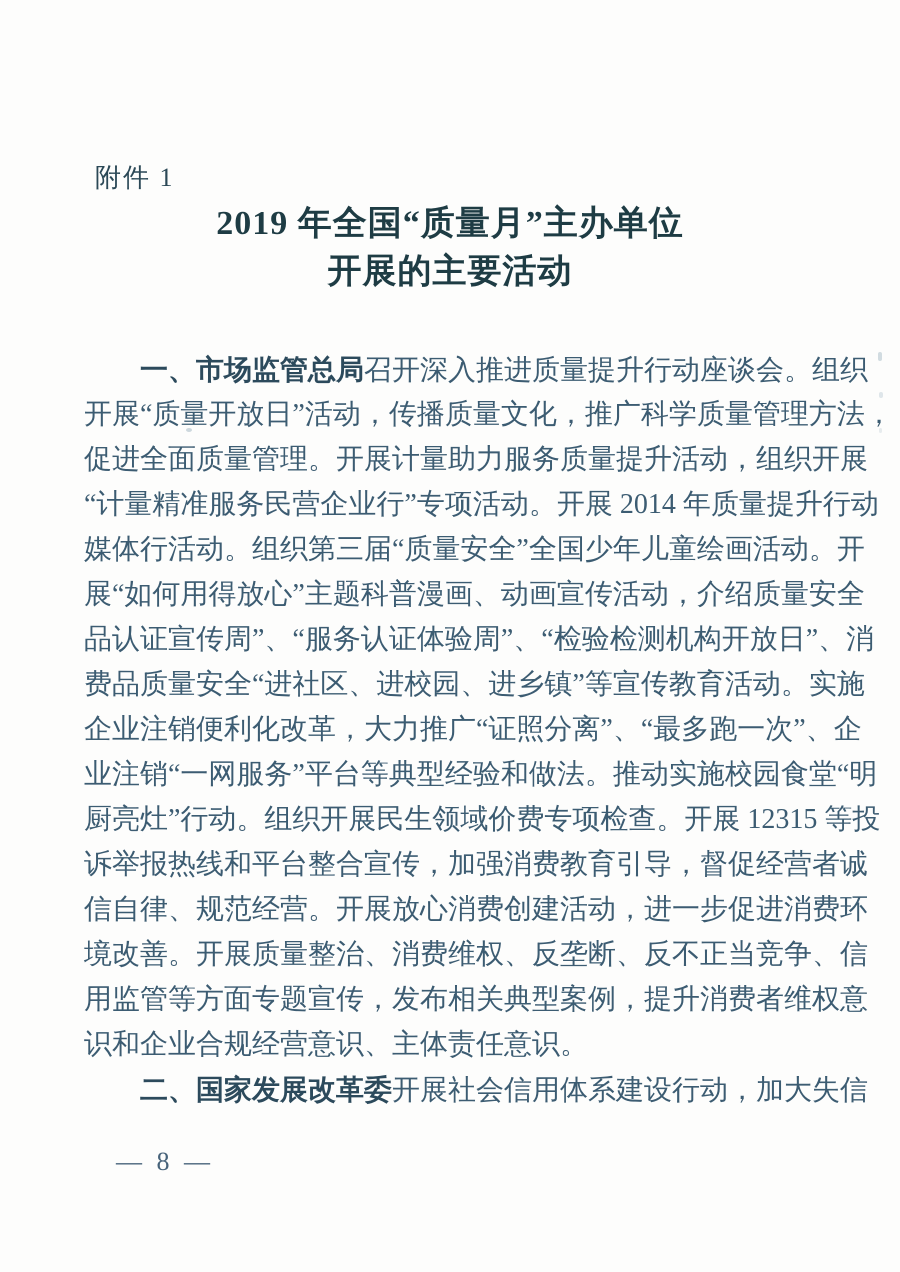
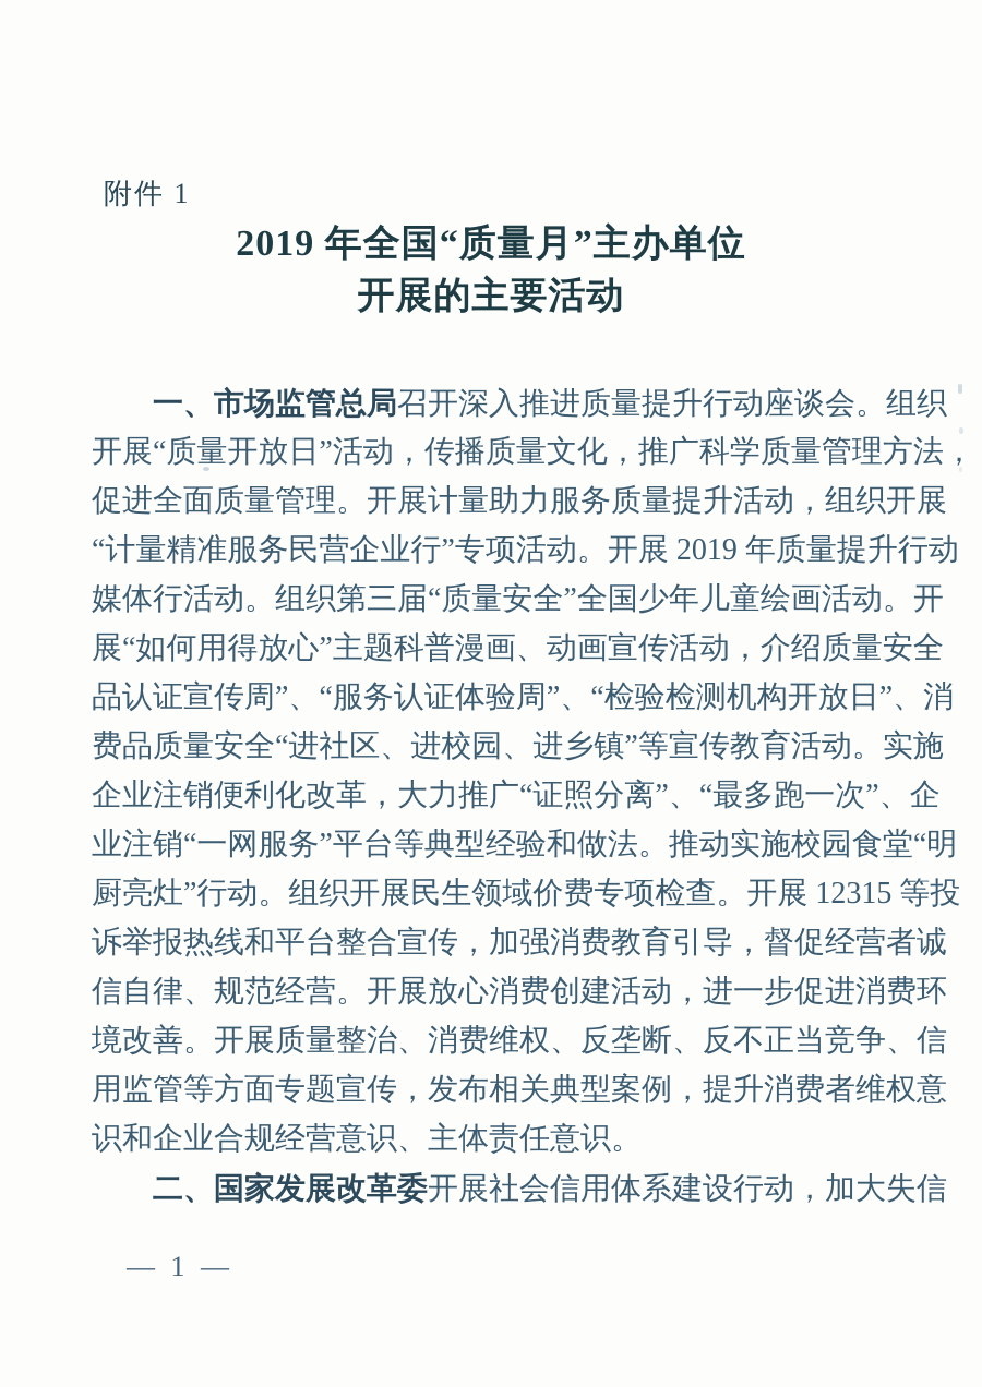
  附件 1
  2019 年全国“质量月”主办单位
  开展的主要活动
  一、市场监管总局召开深入推进质量提升行动座谈会。组织
  开展“质量开放日”活动，传播质量文化，推广科学质量管理方法，
  促进全面质量管理。开展计量助力服务质量提升活动，组织开展
- “计量精准服务民营企业行”专项活动。开展 2014 年质量提升行动
+ “计量精准服务民营企业行”专项活动。开展 2019 年质量提升行动
  媒体行活动。组织第三届“质量安全”全国少年儿童绘画活动。开
  展“如何用得放心”主题科普漫画、动画宣传活动，介绍质量安全
  品认证宣传周”、“服务认证体验周”、“检验检测机构开放日”、消
  费品质量安全“进社区、进校园、进乡镇”等宣传教育活动。实施
  企业注销便利化改革，大力推广“证照分离”、“最多跑一次”、企
  业注销“一网服务”平台等典型经验和做法。推动实施校园食堂“明
  厨亮灶”行动。组织开展民生领域价费专项检查。开展 12315 等投
  诉举报热线和平台整合宣传，加强消费教育引导，督促经营者诚
  信自律、规范经营。开展放心消费创建活动，进一步促进消费环
  境改善。开展质量整治、消费维权、反垄断、反不正当竞争、信
  用监管等方面专题宣传，发布相关典型案例，提升消费者维权意
  识和企业合规经营意识、主体责任意识。
  二、国家发展改革委开展社会信用体系建设行动，加大失信
- — 8 —
+ — 1 —
